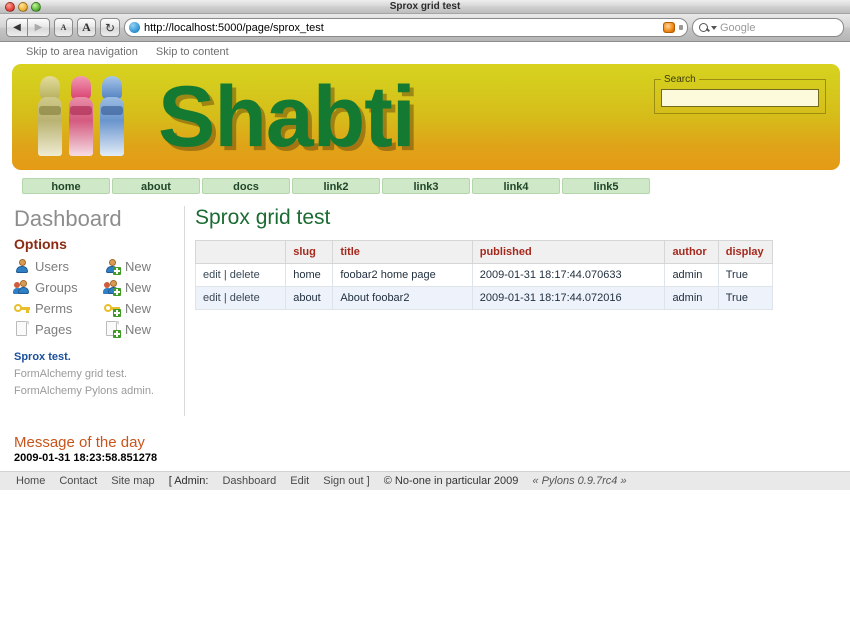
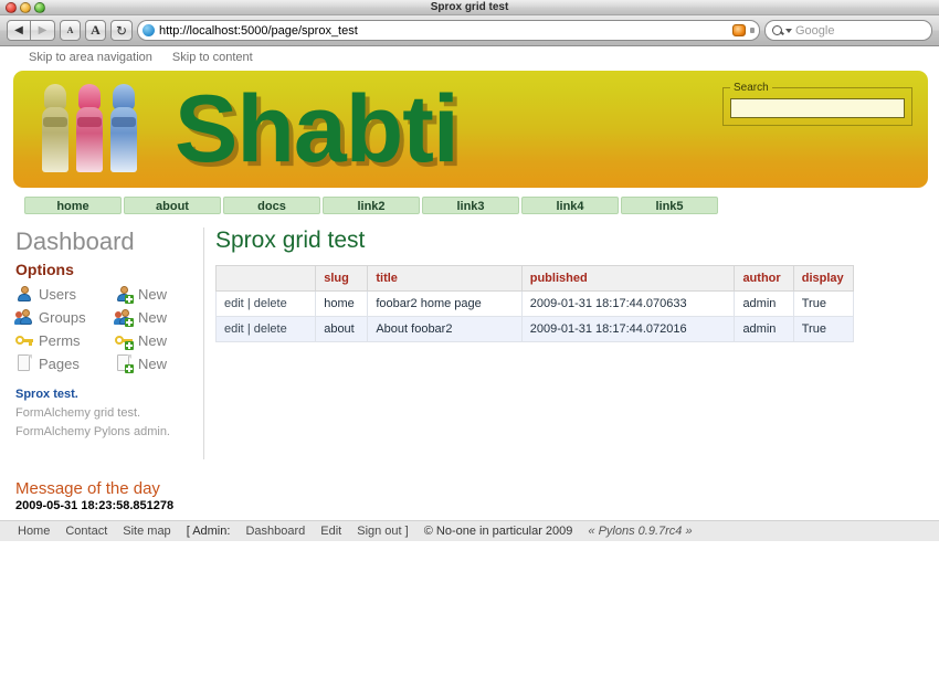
  Sprox grid test
  ◀
  ▶
  A
  A
  ↻
  http://localhost:5000/page/sprox_test
  Google
  Skip to area navigation
  Skip to content
  Shabti
  Search
  home
  about
  docs
  link2
  link3
  link4
  link5
  Dashboard
  Options
  Users
  New
  Groups
  New
  Perms
  New
  Pages
  New
  Sprox test.
  FormAlchemy grid test.
  FormAlchemy Pylons admin.
  Sprox grid test
  	slug	title	published	author	display
  edit | delete	home	foobar2 home page	2009-01-31 18:17:44.070633	admin	True
  edit | delete	about	About foobar2	2009-01-31 18:17:44.072016	admin	True
  Message of the day
- 2009-01-31 18:23:58.851278
+ 2009-05-31 18:23:58.851278
  Home
  Contact
  Site map
  [ Admin:
  Dashboard
  Edit
  Sign out ]
  © No-one in particular 2009
  « Pylons 0.9.7rc4 »
